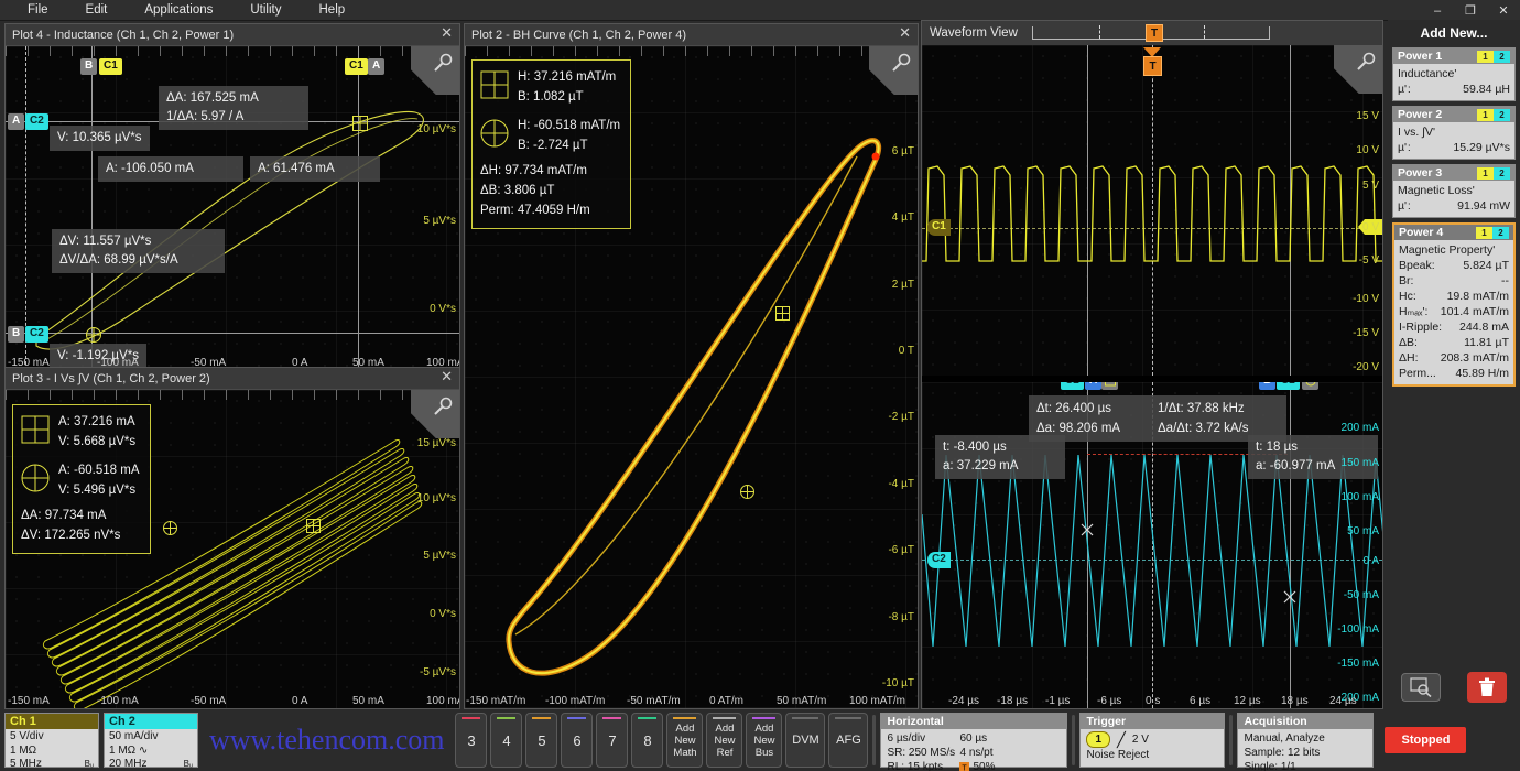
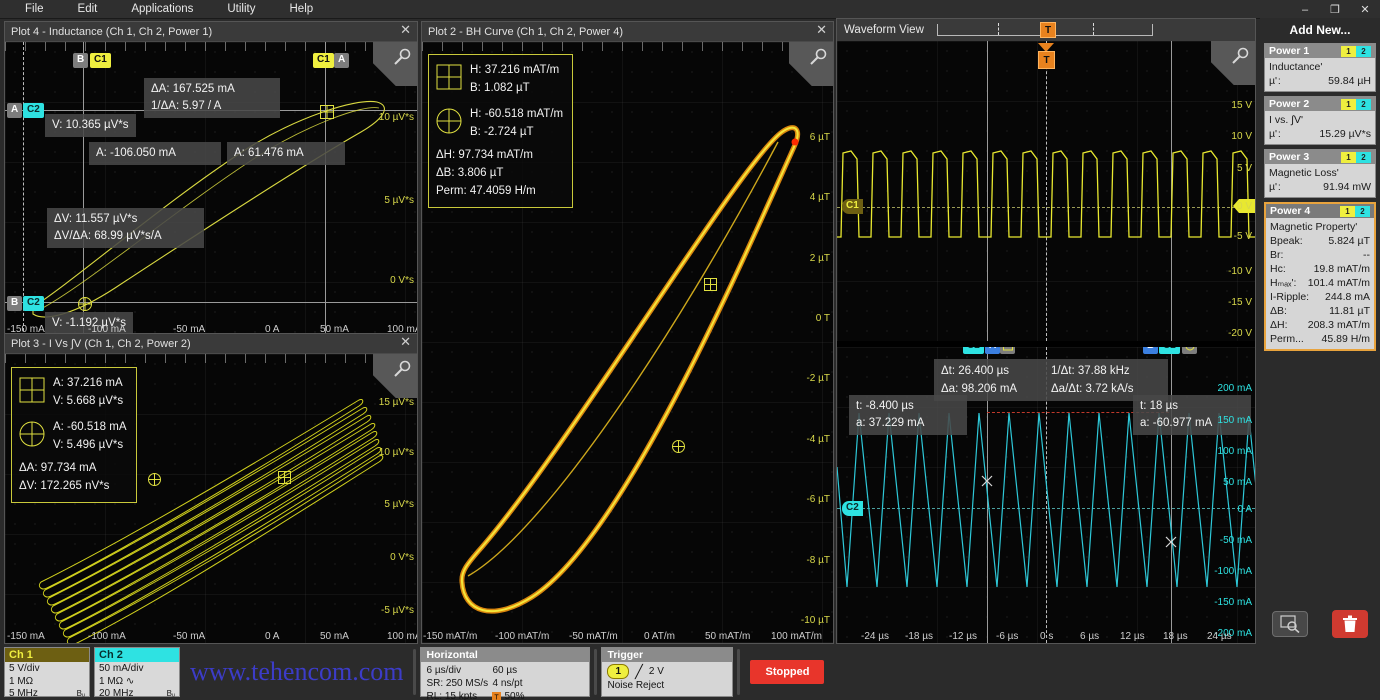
  File
  Edit
  Applications
  Utility
  Help
  –
  ❐
  ✕
  Plot 4 - Inductance (Ch 1, Ch 2, Power 1)
  ✕
  B
  C1
  C1
  A
  A
  C2
  B
  C2
  ΔA: 167.525 mA
  1/ΔA: 5.97 / A
  V: 10.365 µV*s
  A: -106.050 mA
  A: 61.476 mA
  ΔV: 11.557 µV*s
  ΔV/ΔA: 68.99 µV*s/A
  V: -1.192 µV*s
  10 µV*s
  5 µV*s
  0 V*s
  -150 mA
  -100 mA
  -50 mA
  0 A
  50 mA
  100 m
  Plot 3 - I Vs ∫V (Ch 1, Ch 2, Power 2)
  ✕
  A: 37.216 mA
  V: 5.668 µV*s
  A: -60.518 mA
  V: 5.496 µV*s
  ΔA: 97.734 mA
  ΔV: 172.265 nV*s
  15 µV*s
  10 µV*s
  5 µV*s
  0 V*s
  -5 µV*s
  -150 mA
  -100 mA
  -50 mA
  0 A
  50 mA
  100 m
  Plot 2 - BH Curve (Ch 1, Ch 2, Power 4)
  ✕
  H: 37.216 mAT/m
  B: 1.082 µT
  H: -60.518 mAT/m
  B: -2.724 µT
  ΔH: 97.734 mAT/m
  ΔB: 3.806 µT
  Perm: 47.4059 H/m
  6 µT
  4 µT
  2 µT
  0 T
  -2 µT
  -4 µT
  -6 µT
  -8 µT
  -10 µT
  -150 mAT/m
  -100 mAT/m
  -50 mAT/m
  0 AT/m
  50 mAT/m
  100 mAT/m
  Waveform View
  T
  T
  C1
  15 V
  10 V
  5 V
  0 V
  -5 V
  -10 V
  -15 V
  -20 V
  Δt: 26.400 µs
  1/Δt: 37.88 kHz
  Δa: 98.206 mA
  Δa/Δt: 3.72 kA/s
  t: -8.400 µs
  a: 37.229 mA
  t: 18 µs
  a: -60.977 mA
  C2
  200 mA
  150 mA
  100 mA
  50 mA
  0 A
  -50 mA
  -100 mA
  -150 mA
  -200 mA
  -24 µs
  -18 µs
- -1 µs
+ -12 µs
  -6 µs
  0 s
  6 µs
  12 µs
  18 µs
  24 µs
  Add New...
  Power 1
  1
  2
  Inductance'
  µ' :
  59.84 µH
  Power 2
  1
  2
  I vs. ∫V'
  µ' :
  15.29 µV*s
  Power 3
  1
  2
  Magnetic Loss'
  µ' :
  91.94 mW
  Power 4
  1
  2
  Magnetic Property'
  Bpeak:
  5.824 µT
  Br:
  --
  Hc:
  19.8 mAT/m
  Hₘₐₓ':
  101.4 mAT/m
  I-Ripple:
  244.8 mA
  ΔB:
  11.81 µT
  ΔH:
  208.3 mAT/m
  Perm...
  45.89 H/m
  Ch 1
  5 V/div
  1 MΩ
  5 MHz
  Bᵤ
  Ch 2
  50 mA/div
  1 MΩ ∿
  20 MHz
  Bᵤ
  www.tehencom.com
- 3
- 4
- 5
- 6
- 7
- 8
- Add New Math
- Add New Ref
- Add New Bus
- DVM
- AFG
  Horizontal
  6 µs/div
  60 µs
  SR: 250 MS/s
  4 ns/pt
  RL: 15 kpts
  50%
  Trigger
  1
  ╱
  2 V
  Noise Reject
- Acquisition
- Manual, Analyze
- Sample: 12 bits
- Single: 1/1
  Stopped
